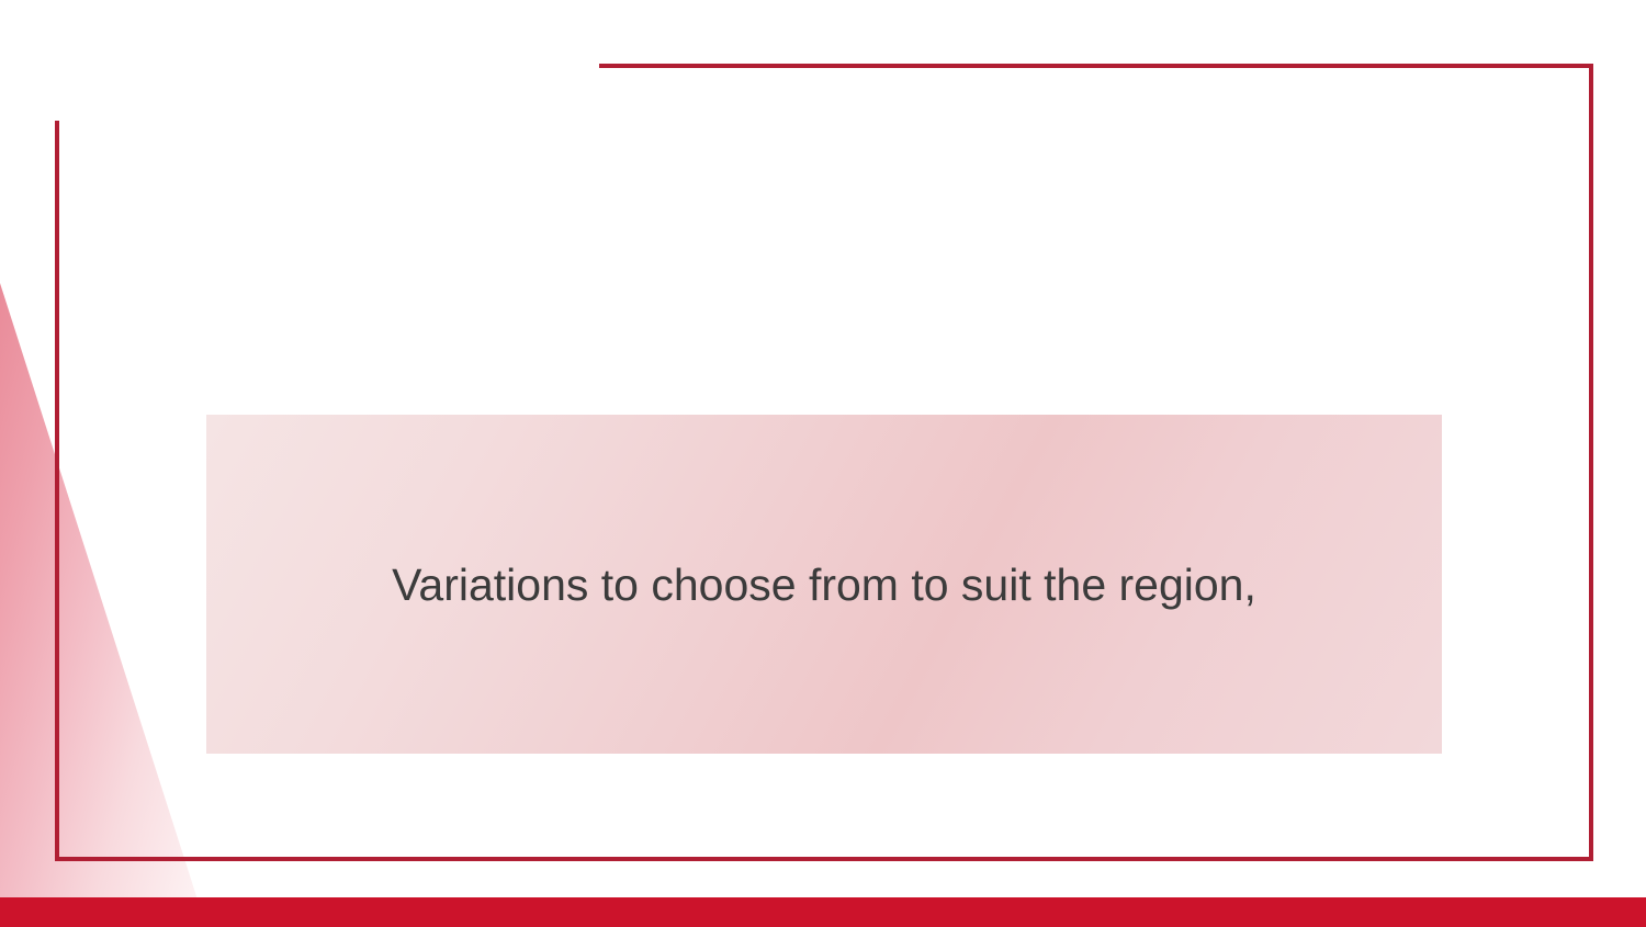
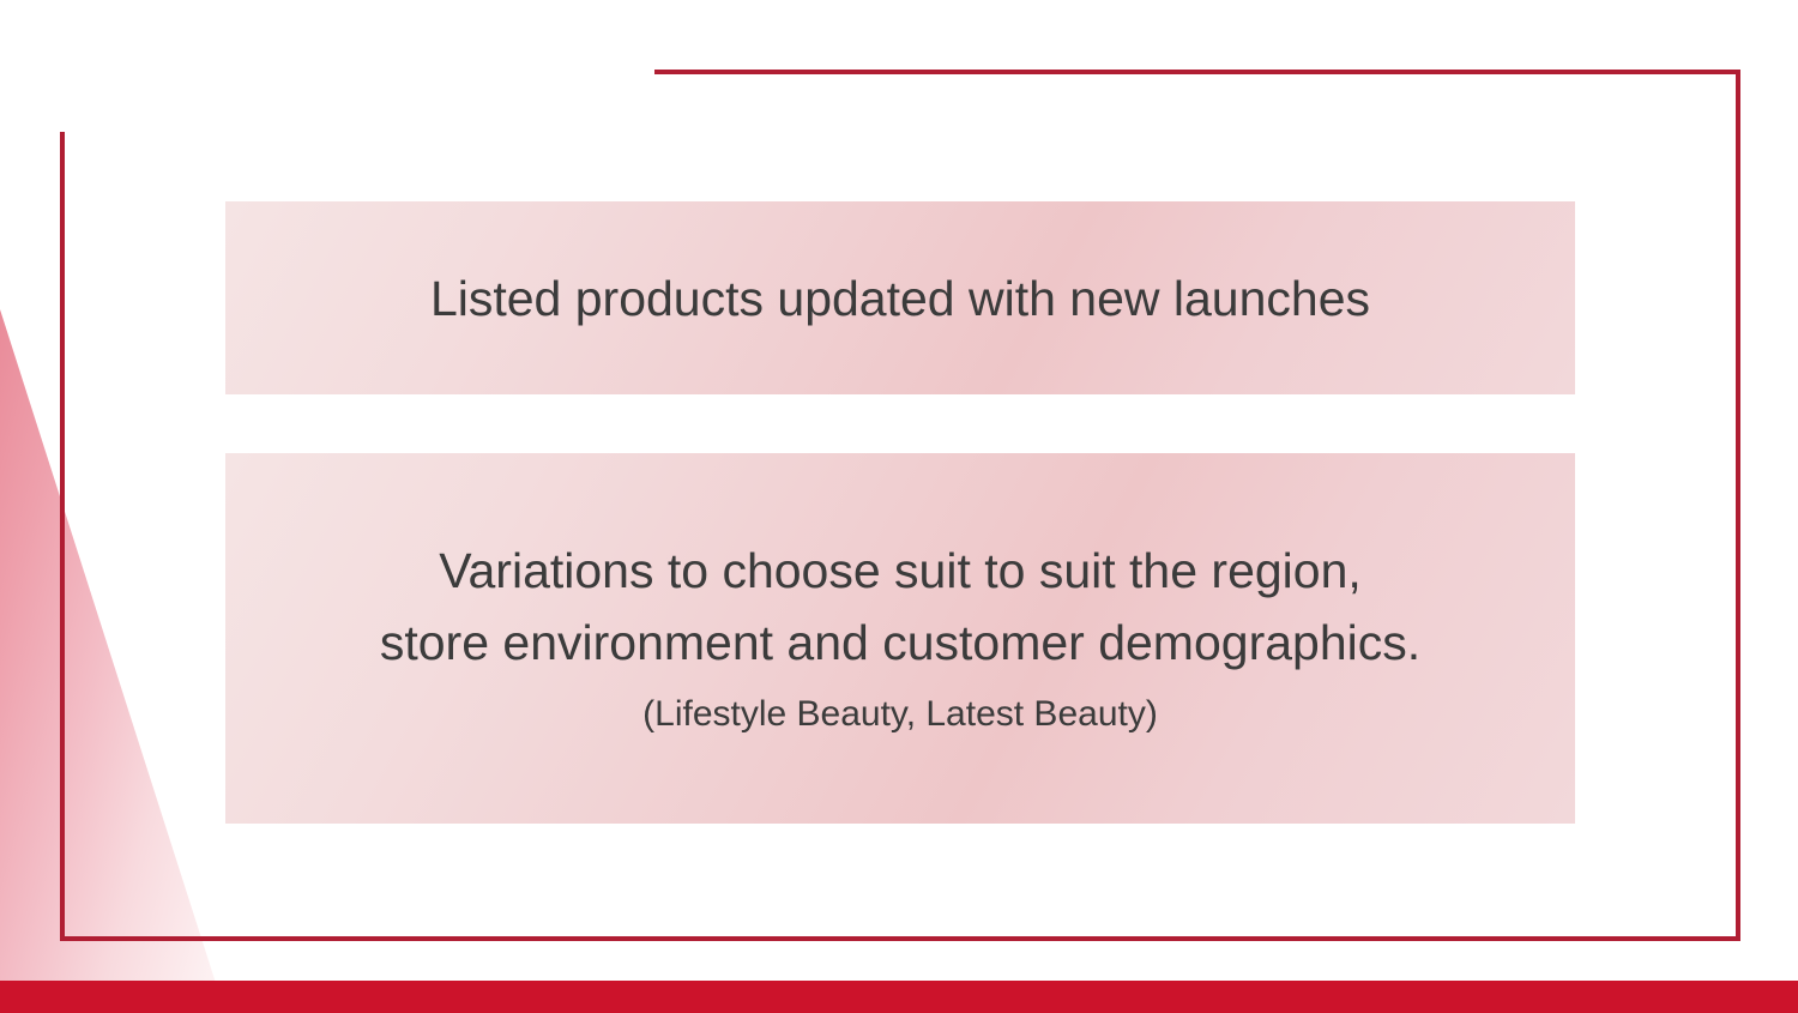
+ Listed products updated with new launches
- Variations to choose from to suit the region,
+ Variations to choose suit to suit the region,
+ store environment and customer demographics.
+ (Lifestyle Beauty, Latest Beauty)
